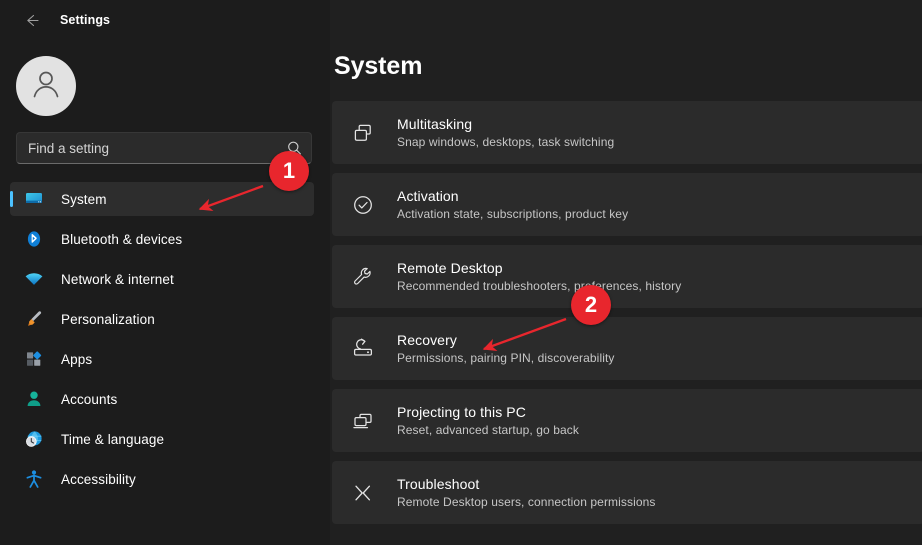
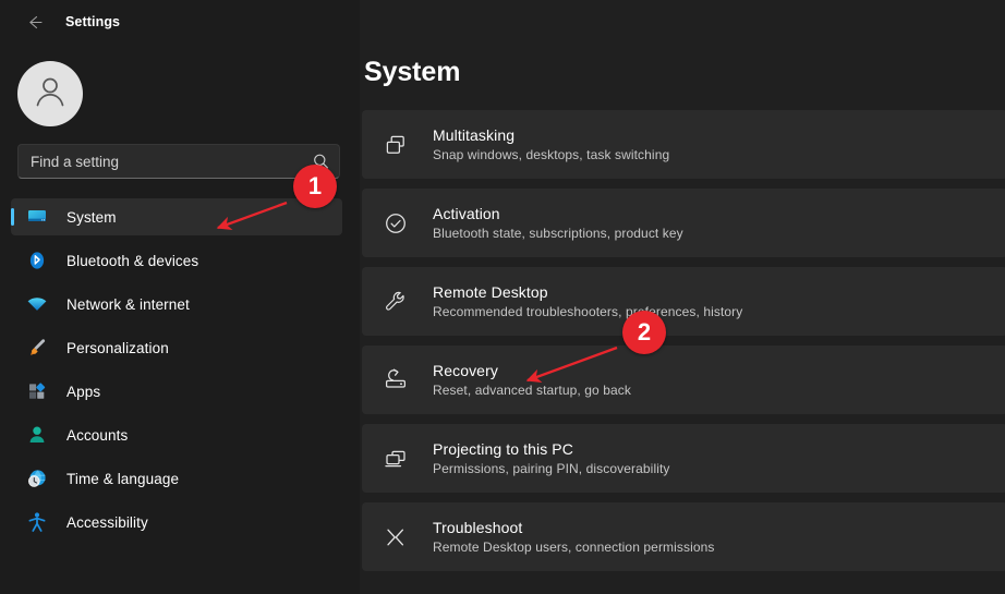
  Settings
  Find a setting
  System
  Bluetooth & devices
  Network & internet
  Personalization
  Apps
  Accounts
  Time & language
  Accessibility
  System
  Multitasking
  Snap windows, desktops, task switching
  Activation
- Activation state, subscriptions, product key
+ Bluetooth state, subscriptions, product key
  Remote Desktop
  Recommended troubleshooters, prences, history
  Recovery
- Permissions, pairing PIN, discoverability
+ Reset, advanced startup, go back
  Projecting to this PC
- Reset, advanced startup, go back
+ Permissions, pairing PIN, discoverability
  Troubleshoot
  Remote Desktop users, connection permissions
  1
  2
